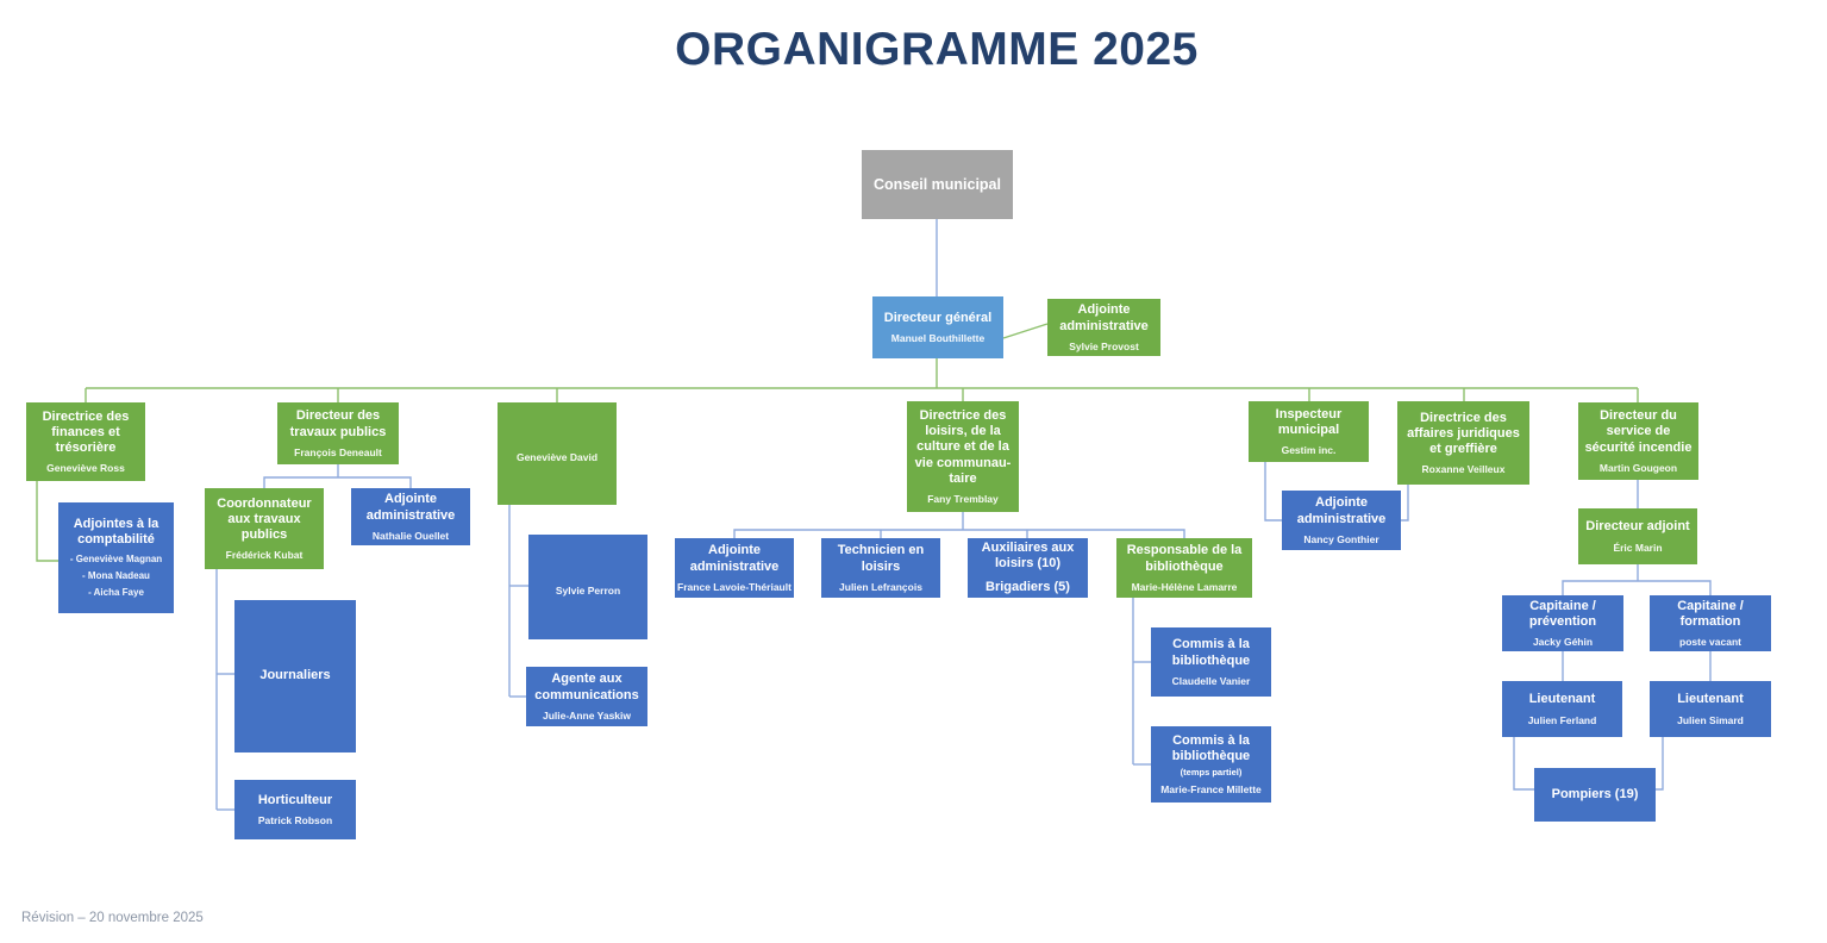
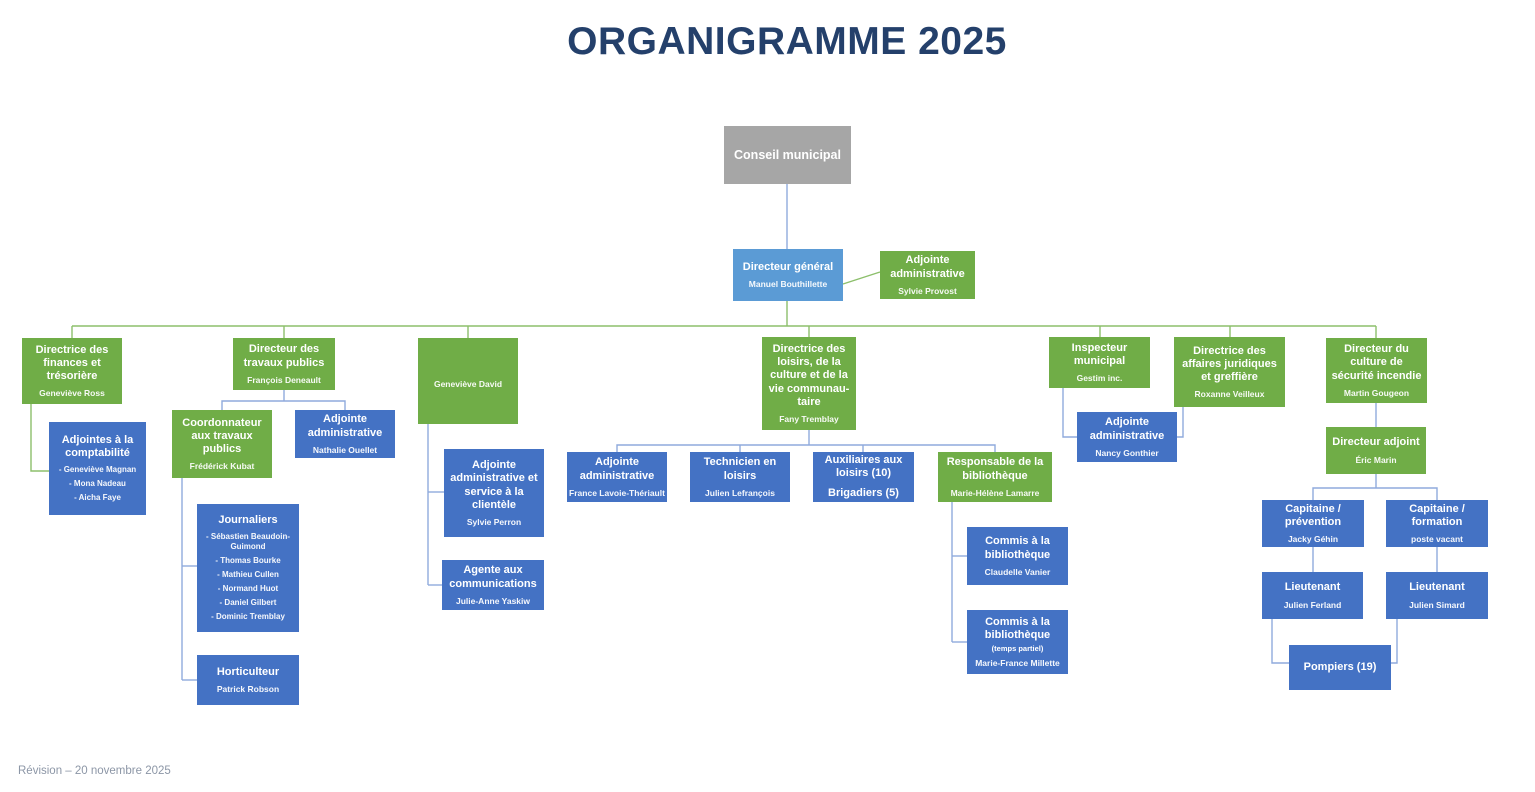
  ORGANIGRAMME 2025
  Conseil municipal
  Directeur général
  Manuel Bouthillette
  Adjointe administrative
  Sylvie Provost
  Directrice des finances et trésorière
  Geneviève Ross
  Adjointes à la comptabilité
  - Geneviève Magnan
  - Mona Nadeau
  - Aicha Faye
  Directeur des travaux publics
  François Deneault
  Coordonnateur aux travaux publics
  Frédérick Kubat
  Adjointe administrative
  Nathalie Ouellet
  Journaliers
+ - Sébastien Beaudoin-Guimond
+ - Thomas Bourke
+ - Mathieu Cullen
+ - Normand Huot
+ - Daniel Gilbert
+ - Dominic Tremblay
  Horticulteur
  Patrick Robson
  Geneviève David
+ Adjointe administrative et service à la clientèle
  Sylvie Perron
  Agente aux communications
  Julie-Anne Yaskiw
  Directrice des loisirs, de la culture et de la vie communau-taire
  Fany Tremblay
  Adjointe administrative
  France Lavoie-Thériault
  Technicien en loisirs
  Julien Lefrançois
  Auxiliaires aux loisirs (10)
  Brigadiers (5)
  Responsable de la bibliothèque
  Marie-Hélène Lamarre
  Commis à la bibliothèque
  Claudelle Vanier
  Commis à la bibliothèque
  (temps partiel)
  Marie-France Millette
  Inspecteur municipal
  Gestim inc.
  Adjointe administrative
  Nancy Gonthier
  Directrice des affaires juridiques et greffière
  Roxanne Veilleux
- Directeur du service de sécurité incendie
+ Directeur du culture de sécurité incendie
  Martin Gougeon
  Directeur adjoint
  Éric Marin
  Capitaine / prévention
  Jacky Géhin
  Capitaine / formation
  poste vacant
  Lieutenant
  Julien Ferland
  Lieutenant
  Julien Simard
  Pompiers (19)
  Révision – 20 novembre 2025
